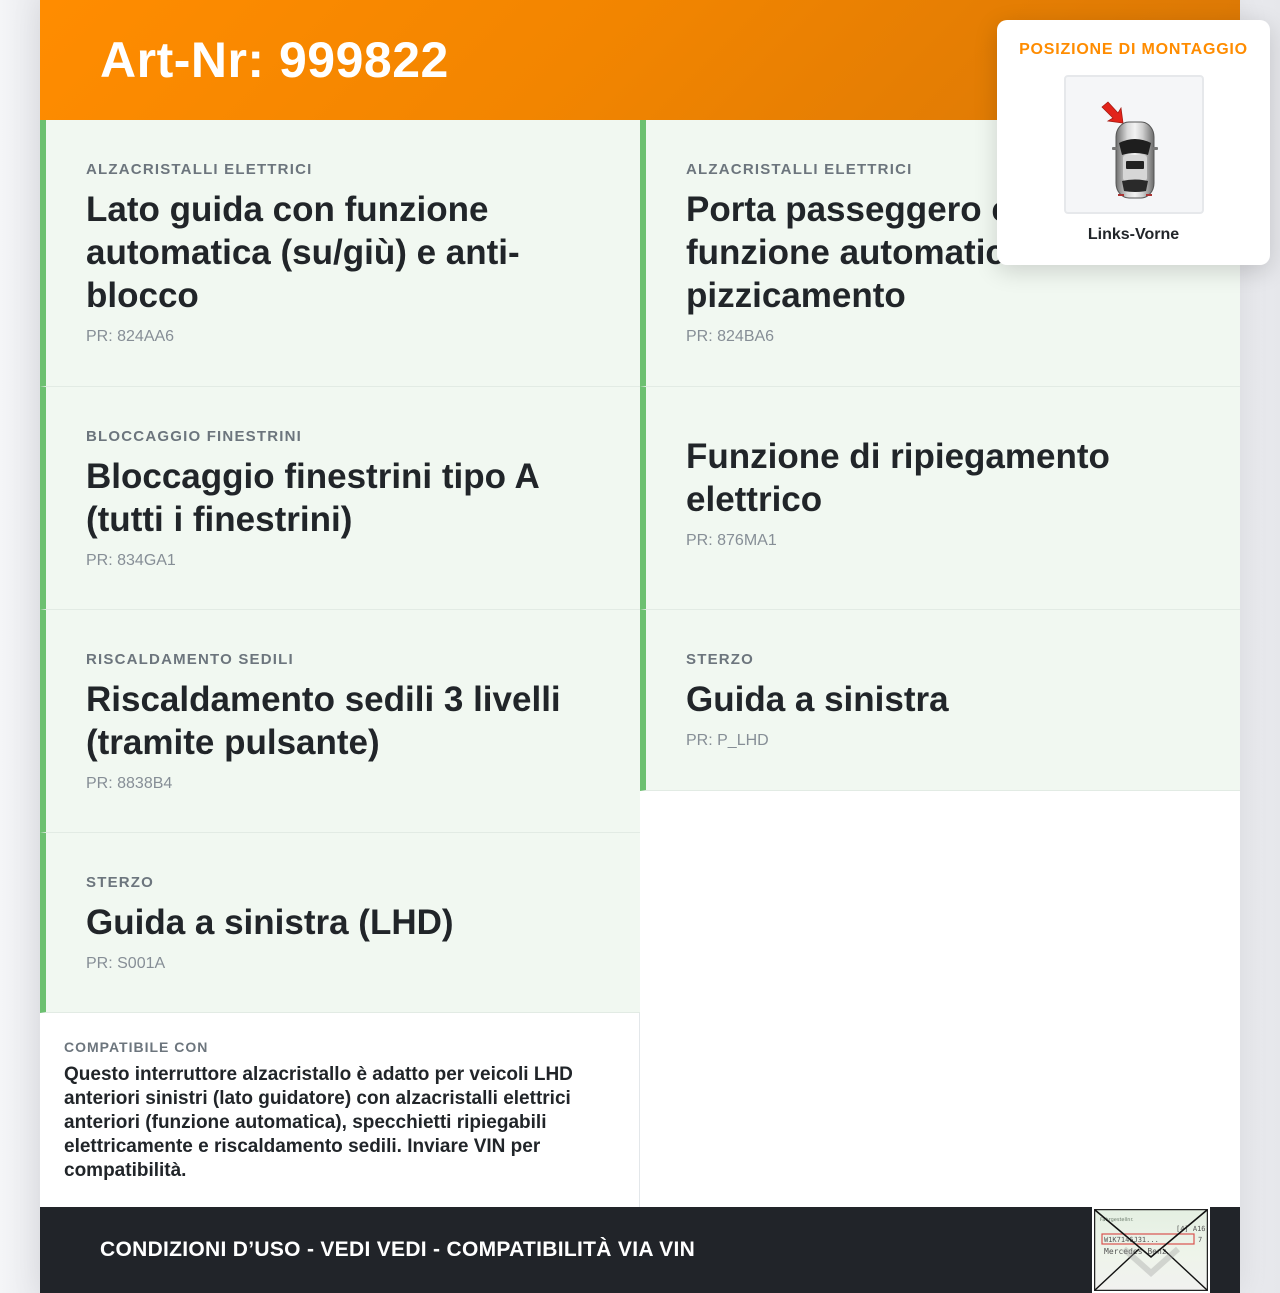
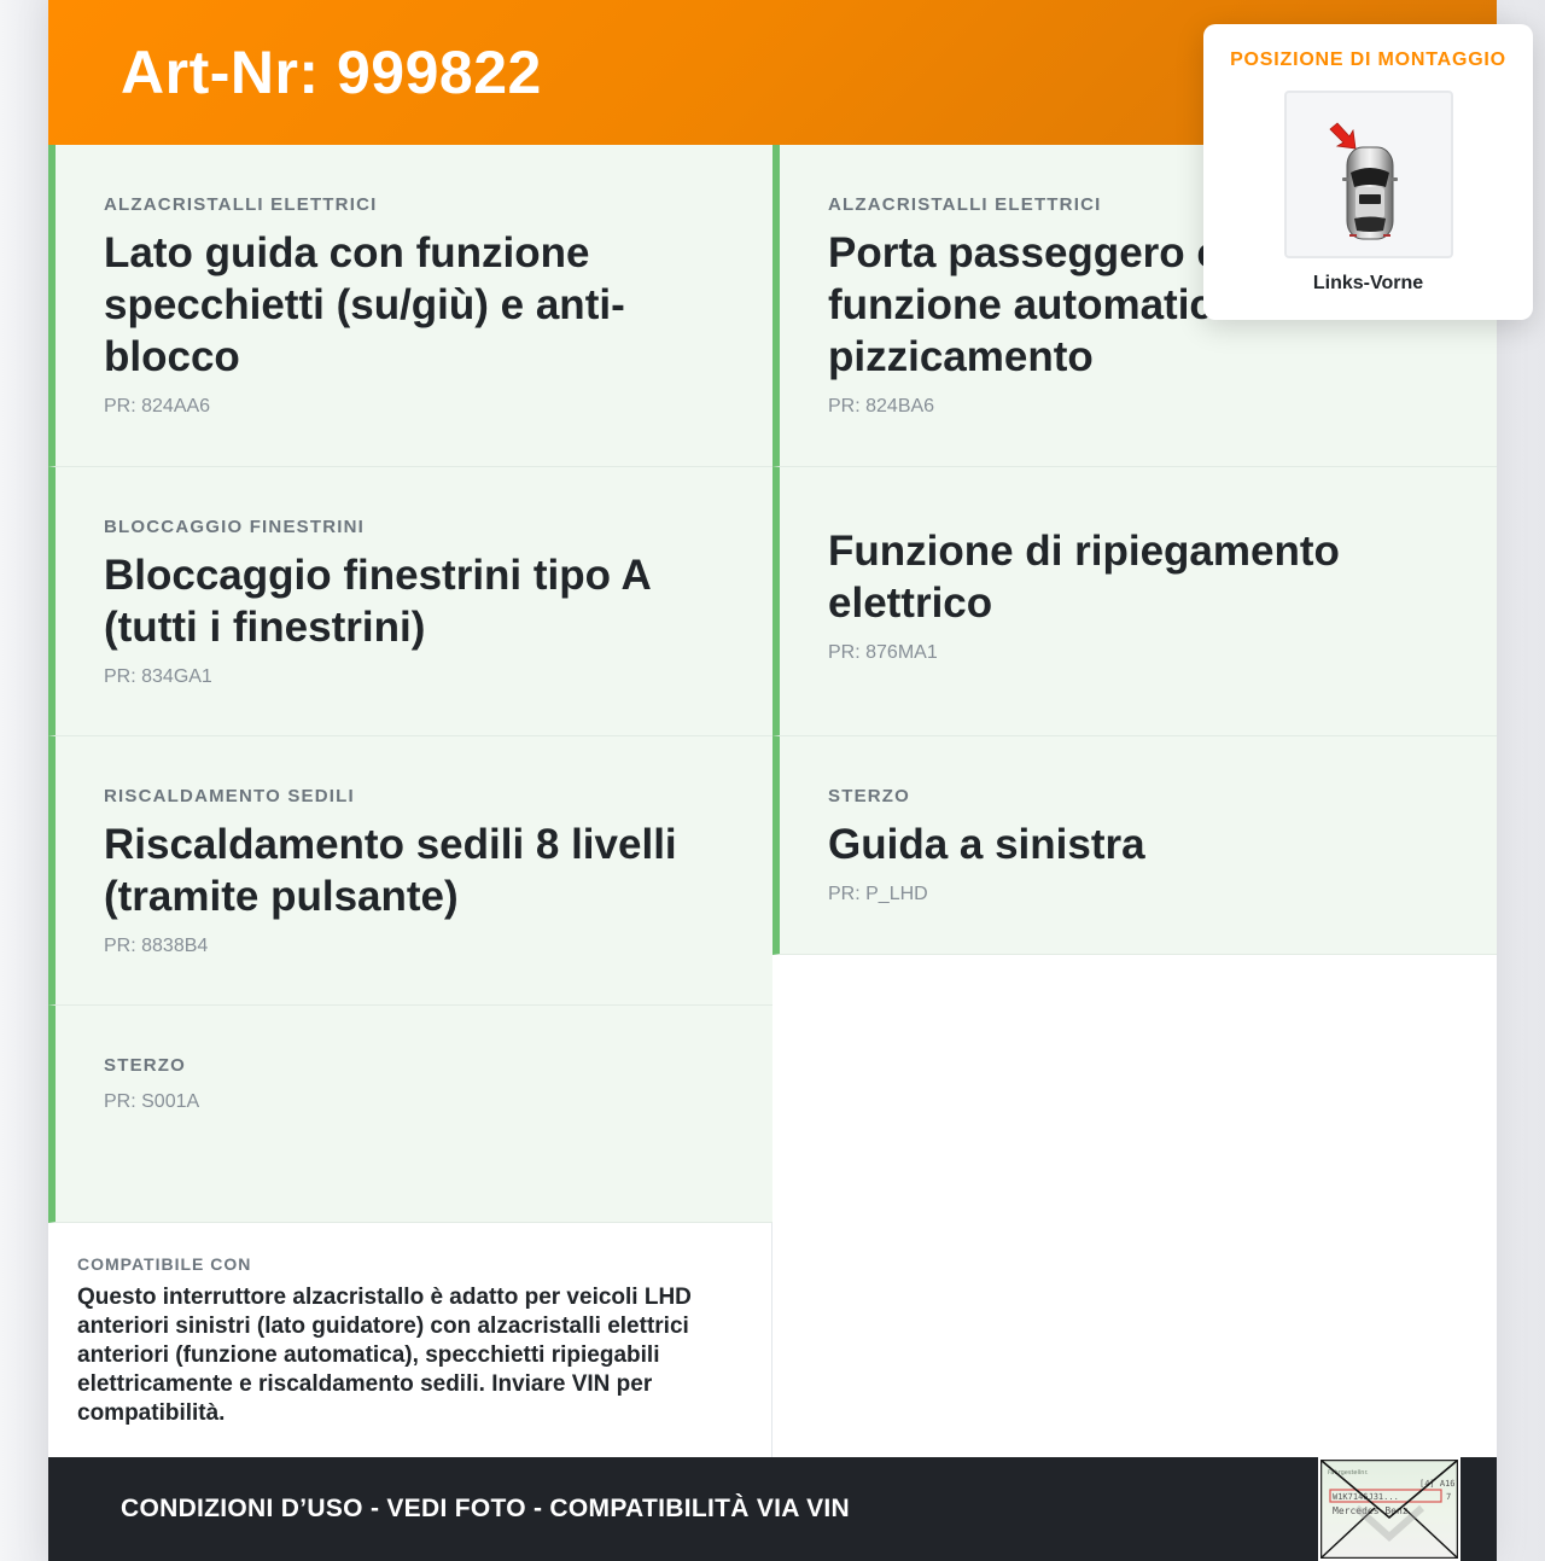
  Art-Nr: 999822
  ALZACRISTALLI ELETTRICI
- Lato guida con funzione automatica (su/giù) e anti-blocco
+ Lato guida con funzione specchietti (su/giù) e anti-blocco
  PR: 824AA6
  BLOCCAGGIO FINESTRINI
  Bloccaggio finestrini tipo A (tutti i finestrini)
  PR: 834GA1
  RISCALDAMENTO SEDILI
- Riscaldamento sedili 3 livelli (tramite pulsante)
+ Riscaldamento sedili 8 livelli (tramite pulsante)
  PR: 8838B4
  STERZO
- Guida a sinistra (LHD)
  PR: S001A
  COMPATIBILE CON
  Questo interruttore alzacristallo è adatto per veicoli LHD anteriori sinistri (lato guidatore) con alzacristalli elettrici anteriori (funzione automatica), specchietti ripiegabili elettricamente e riscaldamento sedili. Inviare VIN per compatibilità.
  ALZACRISTALLI ELETTRICI
  Porta passeggero funzione automaticpizzicamento
  PR: 824BA6
  Funzione di ripiegamento elettrico
  PR: 876MA1
  STERZO
  Guida a sinistra
  PR: P_LHD
- CONDIZIONI D’USO - VEDI VEDI - COMPATIBILITÀ VIA VIN
+ CONDIZIONI D’USO - VEDI FOTO - COMPATIBILITÀ VIA VIN
  [4] A16
  W1K714J31...
  7
  MercedsBenz
  POSIZIONE DI MONTAGGIO
  Links-Vorne
